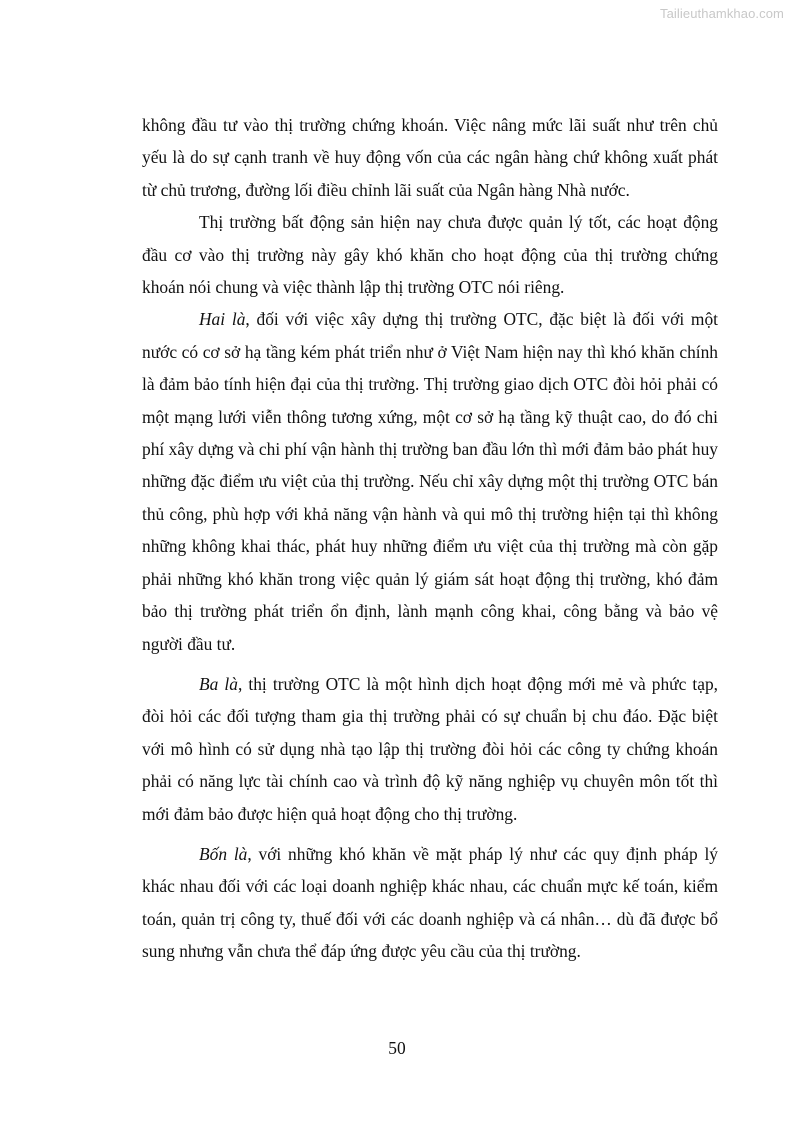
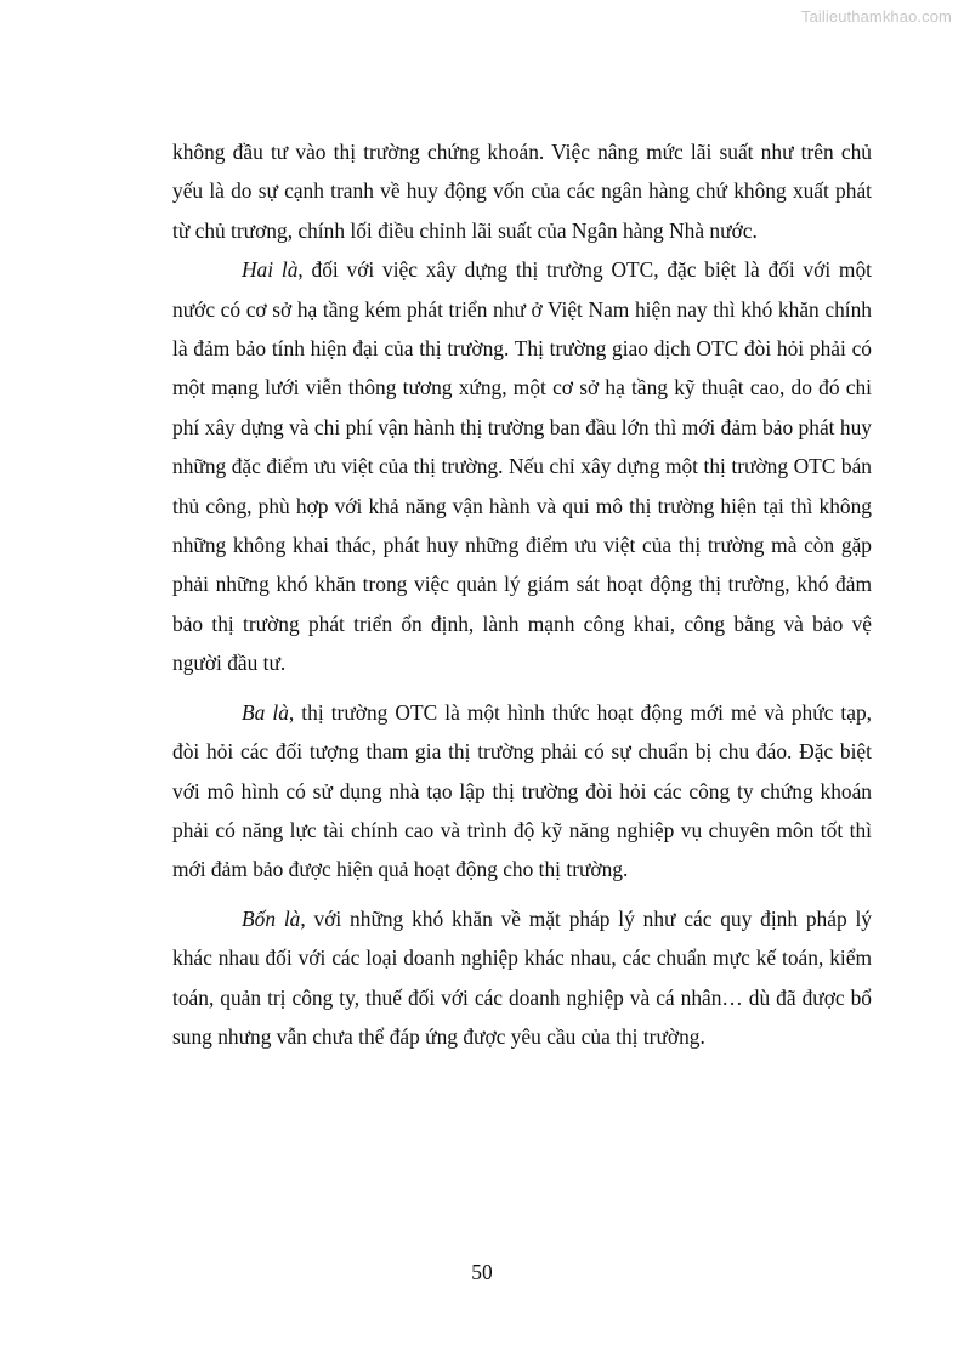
  Tailieuthamkhao.com
- không đầu tư vào thị trường chứng khoán. Việc nâng mức lãi suất như trên chủ yếu là do sự cạnh tranh về huy động vốn của các ngân hàng chứ không xuất phát từ chủ trương, đường lối điều chỉnh lãi suất của Ngân hàng Nhà nước.
+ không đầu tư vào thị trường chứng khoán. Việc nâng mức lãi suất như trên chủ yếu là do sự cạnh tranh về huy động vốn của các ngân hàng chứ không xuất phát từ chủ trương, chính lối điều chỉnh lãi suất của Ngân hàng Nhà nước.
- Thị trường bất động sản hiện nay chưa được quản lý tốt, các hoạt động đầu cơ vào thị trường này gây khó khăn cho hoạt động của thị trường chứng khoán nói chung và việc thành lập thị trường OTC nói riêng.
  Hai là, đối với việc xây dựng thị trường OTC, đặc biệt là đối với một nước có cơ sở hạ tầng kém phát triển như ở Việt Nam hiện nay thì khó khăn chính là đảm bảo tính hiện đại của thị trường. Thị trường giao dịch OTC đòi hỏi phải có một mạng lưới viễn thông tương xứng, một cơ sở hạ tầng kỹ thuật cao, do đó chi phí xây dựng và chi phí vận hành thị trường ban đầu lớn thì mới đảm bảo phát huy những đặc điểm ưu việt của thị trường. Nếu chỉ xây dựng một thị trường OTC bán thủ công, phù hợp với khả năng vận hành và qui mô thị trường hiện tại thì không những không khai thác, phát huy những điểm ưu việt của thị trường mà còn gặp phải những khó khăn trong việc quản lý giám sát hoạt động thị trường, khó đảm bảo thị trường phát triển ổn định, lành mạnh công khai, công bằng và bảo vệ người đầu tư.
- Ba là, thị trường OTC là một hình dịch hoạt động mới mẻ và phức tạp, đòi hỏi các đối tượng tham gia thị trường phải có sự chuẩn bị chu đáo. Đặc biệt với mô hình có sử dụng nhà tạo lập thị trường đòi hỏi các công ty chứng khoán phải có năng lực tài chính cao và trình độ kỹ năng nghiệp vụ chuyên môn tốt thì mới đảm bảo được hiện quả hoạt động cho thị trường.
+ Ba là, thị trường OTC là một hình thức hoạt động mới mẻ và phức tạp, đòi hỏi các đối tượng tham gia thị trường phải có sự chuẩn bị chu đáo. Đặc biệt với mô hình có sử dụng nhà tạo lập thị trường đòi hỏi các công ty chứng khoán phải có năng lực tài chính cao và trình độ kỹ năng nghiệp vụ chuyên môn tốt thì mới đảm bảo được hiện quả hoạt động cho thị trường.
  Bốn là, với những khó khăn về mặt pháp lý như các quy định pháp lý khác nhau đối với các loại doanh nghiệp khác nhau, các chuẩn mực kế toán, kiểm toán, quản trị công ty, thuế đối với các doanh nghiệp và cá nhân… dù đã được bổ sung nhưng vẫn chưa thể đáp ứng được yêu cầu của thị trường.
  50
